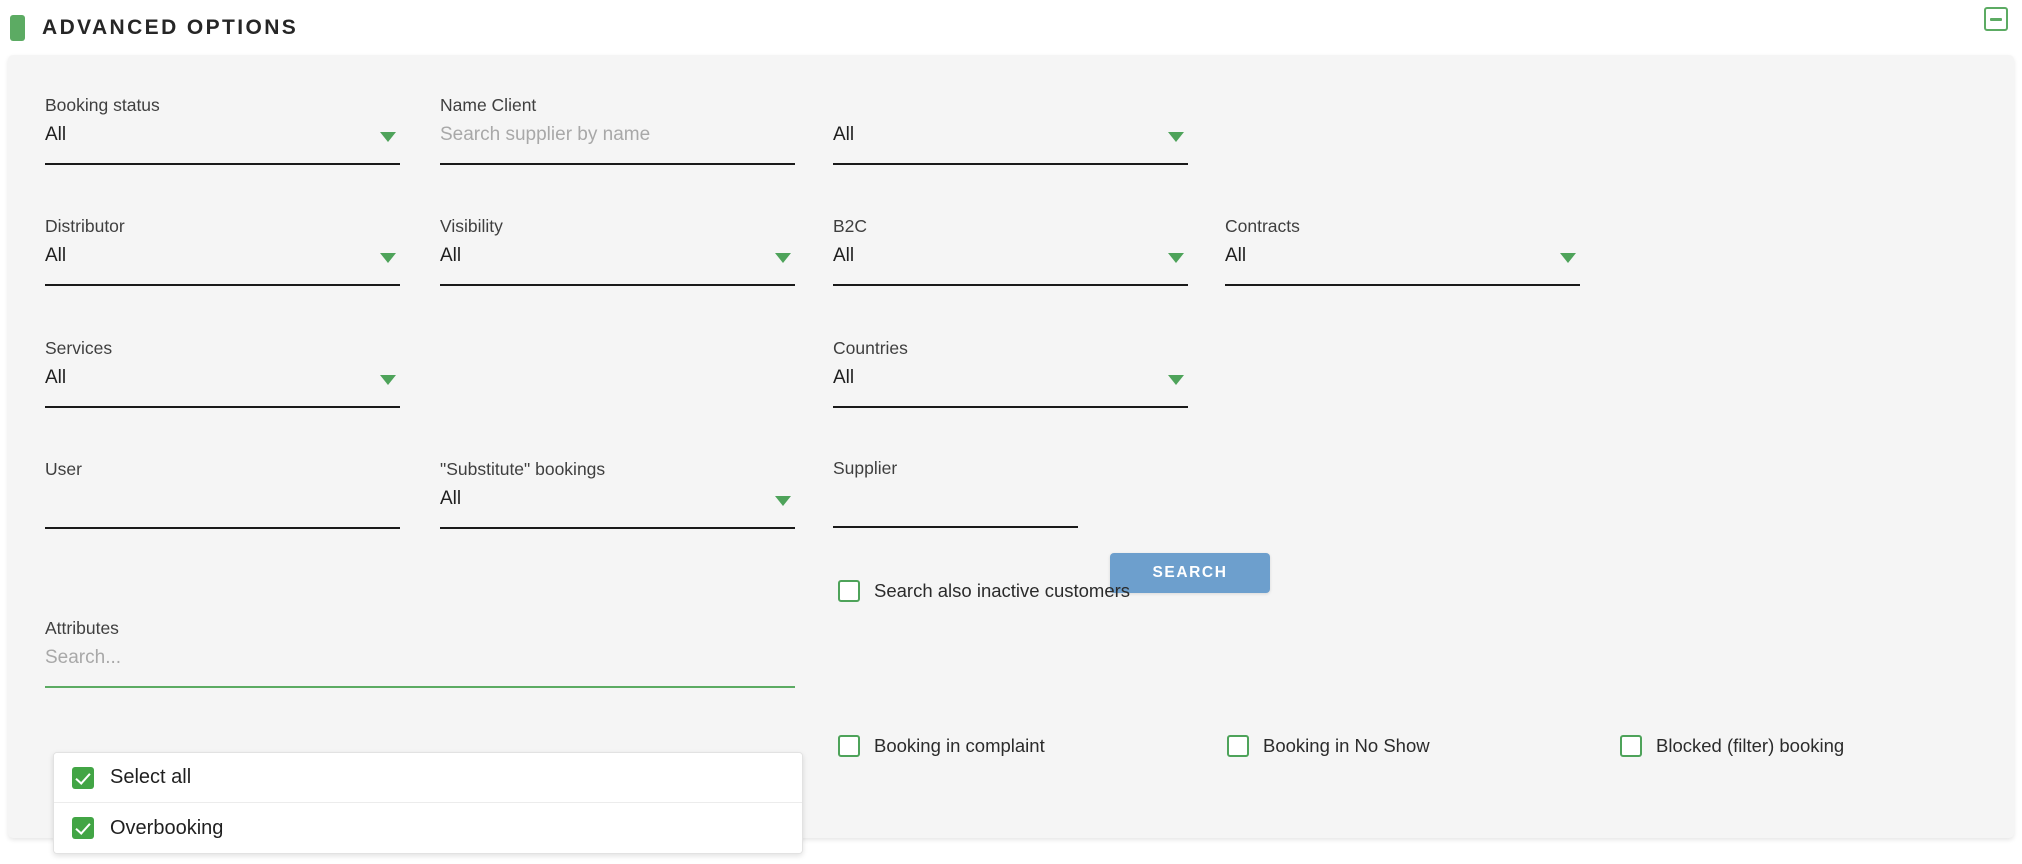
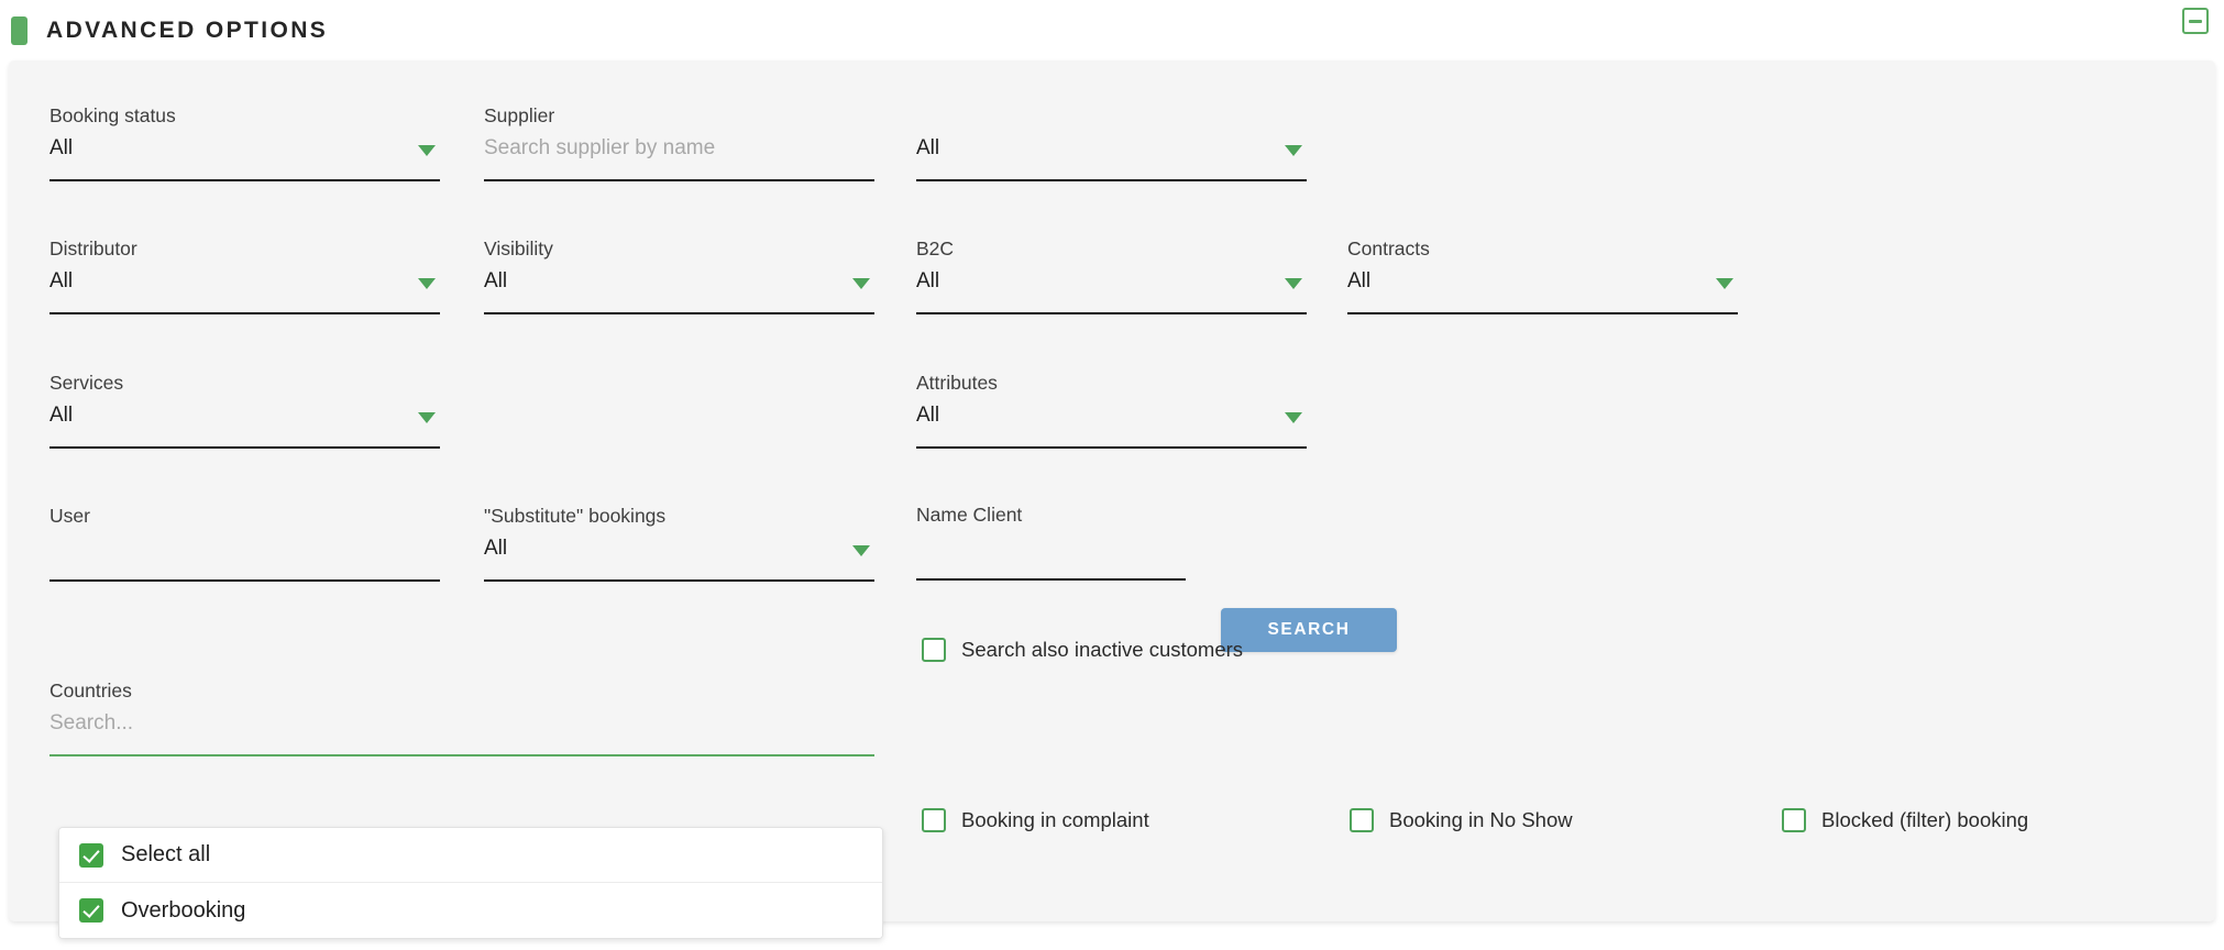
  ADVANCED OPTIONS
  Booking status
  All
- Name Client
+ Supplier
  Search supplier by name
  All
  Distributor
  All
  Visibility
  All
  B2C
  All
  Contracts
  All
  Services
  All
- Countries
+ Attributes
  All
  User
  "Substitute" bookings
  All
- Supplier
+ Name Client
- Attributes
+ Countries
  Search...
  SEARCH
  Search also inactive customers
  Booking in complaint
  Booking in No Show
  Blocked (filter) booking
  Select all
  Overbooking
